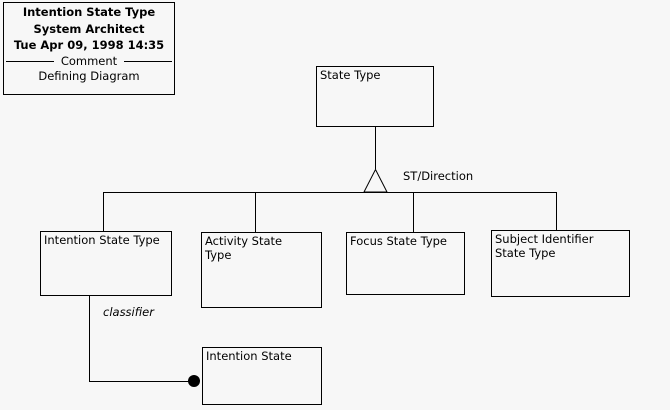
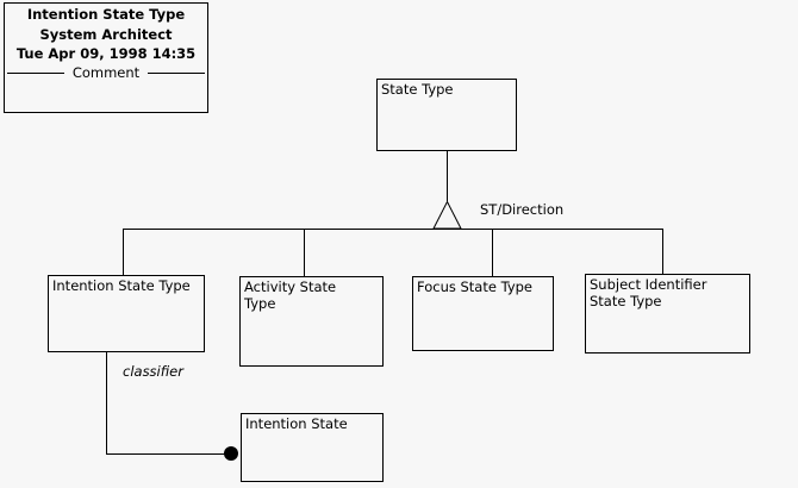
  Intention State Type
  System Architect
  Tue Apr 09, 1998 14:35
  Comment
- Defining Diagram
  State Type
  ST/Direction
  Intention State Type
  Activity State
  Type
  Focus State Type
  Subject Identifier
  State Type
  classifier
  Intention State
